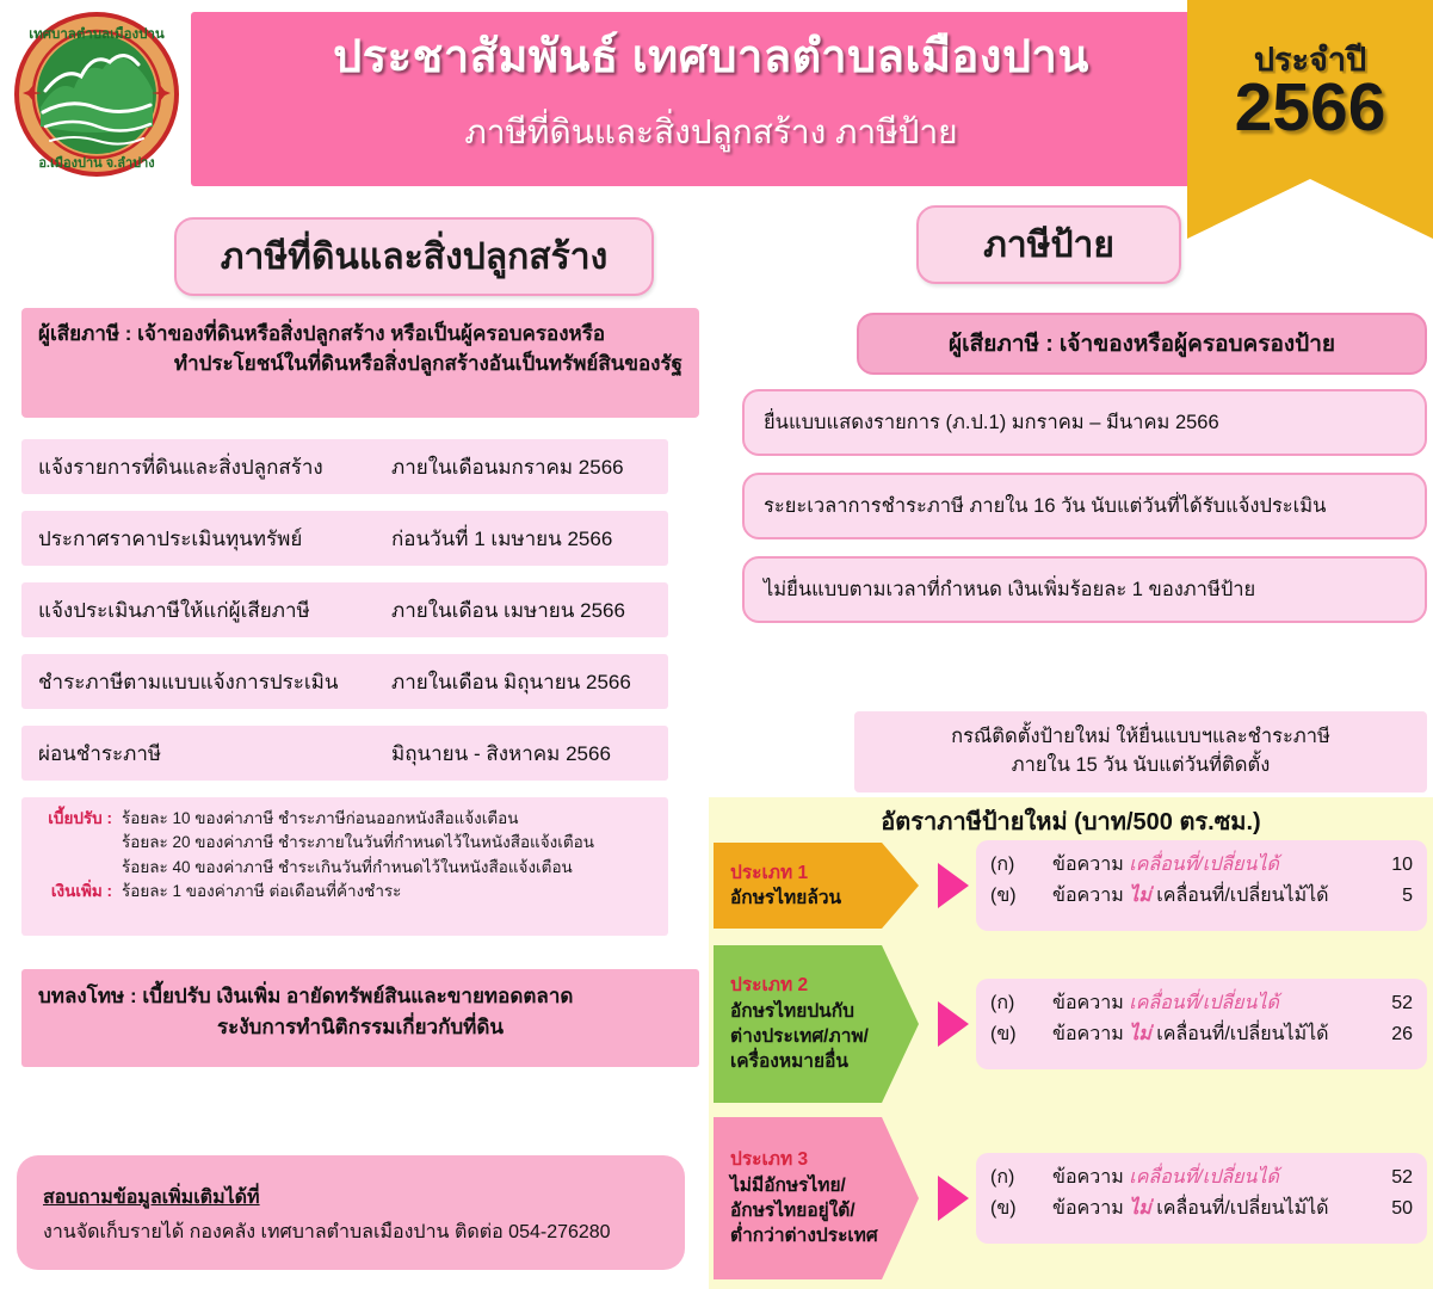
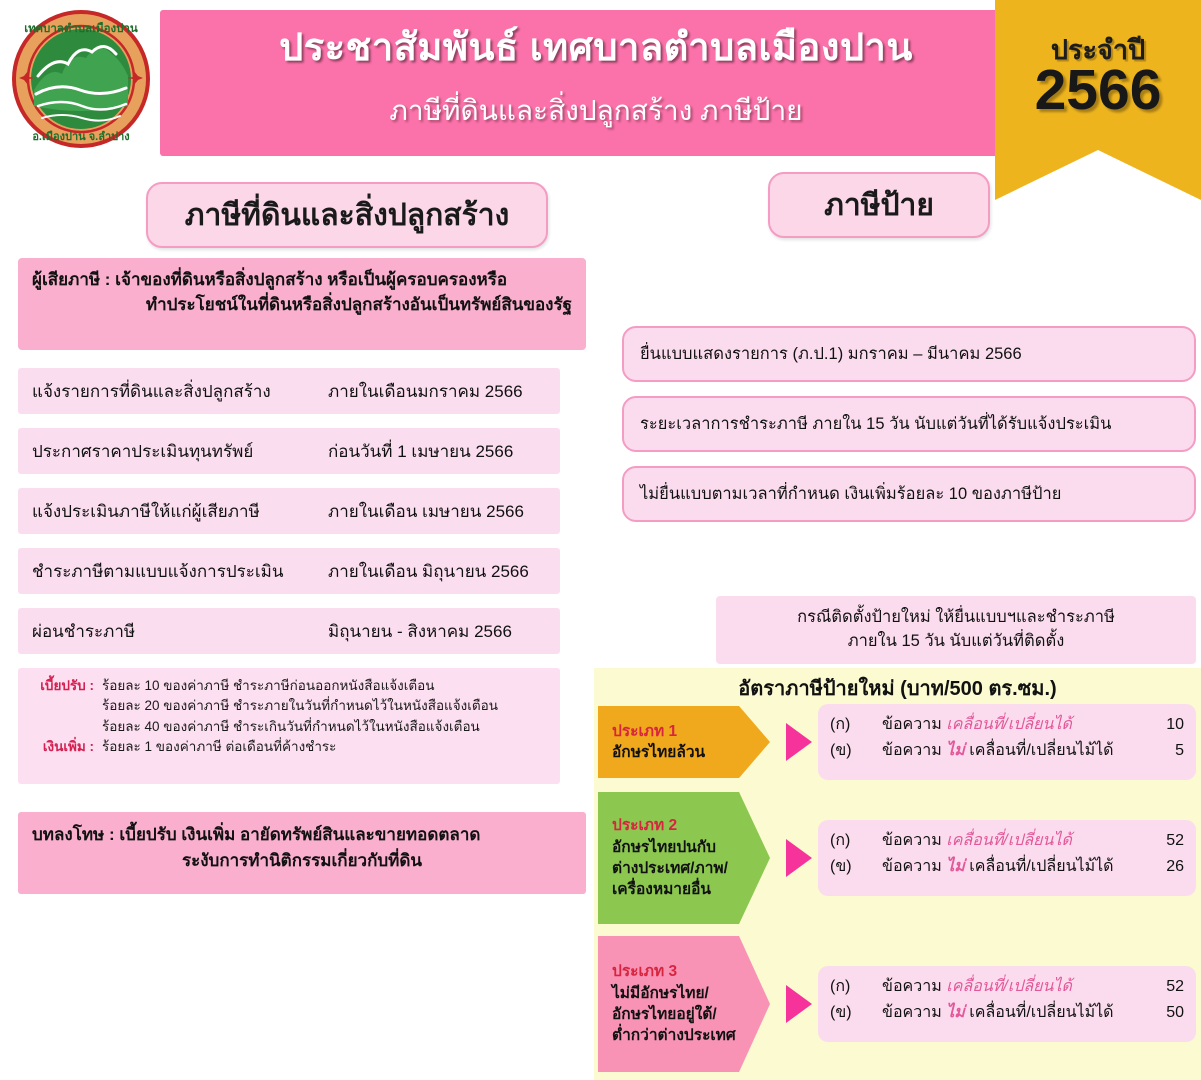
  เทศบาลตำบลเมืองปาน
  อ.เมืองปาน จ.ลำปาง
  ประชาสัมพันธ์ เทศบาลตำบลเมืองปาน
  ภาษีที่ดินและสิ่งปลูกสร้าง ภาษีป้าย
  ประจำปี
  2566
  ภาษีที่ดินและสิ่งปลูกสร้าง
  ผู้เสียภาษี : เจ้าของที่ดินหรือสิ่งปลูกสร้าง หรือเป็นผู้ครอบครองหรือ
  ทำประโยชน์ในที่ดินหรือสิ่งปลูกสร้างอันเป็นทรัพย์สินของรัฐ
  แจ้งรายการที่ดินและสิ่งปลูกสร้าง
  ภายในเดือนมกราคม 2566
  ประกาศราคาประเมินทุนทรัพย์
  ก่อนวันที่ 1 เมษายน 2566
  แจ้งประเมินภาษีให้แก่ผู้เสียภาษี
  ภายในเดือน เมษายน 2566
  ชำระภาษีตามแบบแจ้งการประเมิน
  ภายในเดือน มิถุนายน 2566
  ผ่อนชำระภาษี
  มิถุนายน - สิงหาคม 2566
  เบี้ยปรับ :
  ร้อยละ 10 ของค่าภาษี ชำระภาษีก่อนออกหนังสือแจ้งเตือน
  ร้อยละ 20 ของค่าภาษี ชำระภายในวันที่กำหนดไว้ในหนังสือแจ้งเตือน
  ร้อยละ 40 ของค่าภาษี ชำระเกินวันที่กำหนดไว้ในหนังสือแจ้งเตือน
  เงินเพิ่ม :
  ร้อยละ 1 ของค่าภาษี ต่อเดือนที่ค้างชำระ
  บทลงโทษ : เบี้ยปรับ เงินเพิ่ม อายัดทรัพย์สินและขายทอดตลาด
  ระงับการทำนิติกรรมเกี่ยวกับที่ดิน
- สอบถามข้อมูลเพิ่มเติมได้ที่
- งานจัดเก็บรายได้ กองคลัง เทศบาลตำบลเมืองปาน ติดต่อ 054-276280
  ภาษีป้าย
- ผู้เสียภาษี : เจ้าของหรือผู้ครอบครองป้าย
  ยื่นแบบแสดงรายการ (ภ.ป.1) มกราคม – มีนาคม 2566
- ระยะเวลาการชำระภาษี ภายใน 16 วัน นับแต่วันที่ได้รับแจ้งประเมิน
+ ระยะเวลาการชำระภาษี ภายใน 15 วัน นับแต่วันที่ได้รับแจ้งประเมิน
- ไม่ยื่นแบบตามเวลาที่กำหนด เงินเพิ่มร้อยละ 1 ของภาษีป้าย
+ ไม่ยื่นแบบตามเวลาที่กำหนด เงินเพิ่มร้อยละ 10 ของภาษีป้าย
  กรณีติดตั้งป้ายใหม่ ให้ยื่นแบบฯและชำระภาษี
  ภายใน 15 วัน นับแต่วันที่ติดตั้ง
  อัตราภาษีป้ายใหม่ (บาท/500 ตร.ซม.)
  ประเภท 1
  อักษรไทยล้วน
  (ก)
  ข้อความ เคลื่อนที่/เปลี่ยนได้
  10
  (ข)
  ข้อความ ไม่ เคลื่อนที่/เปลี่ยนไม้ได้
  5
  ประเภท 2
  อักษรไทยปนกับ
  ต่างประเทศ/ภาพ/
  เครื่องหมายอื่น
  (ก)
  ข้อความ เคลื่อนที่/เปลี่ยนได้
  52
  (ข)
  ข้อความ ไม่ เคลื่อนที่/เปลี่ยนไม้ได้
  26
  ประเภท 3
  ไม่มีอักษรไทย/
  อักษรไทยอยู่ใต้/
  ต่ำกว่าต่างประเทศ
  (ก)
  ข้อความ เคลื่อนที่/เปลี่ยนได้
  52
  (ข)
  ข้อความ ไม่ เคลื่อนที่/เปลี่ยนไม้ได้
  50
